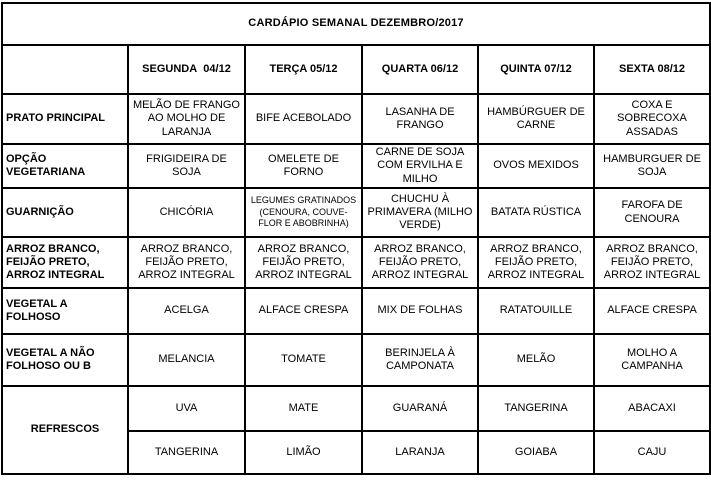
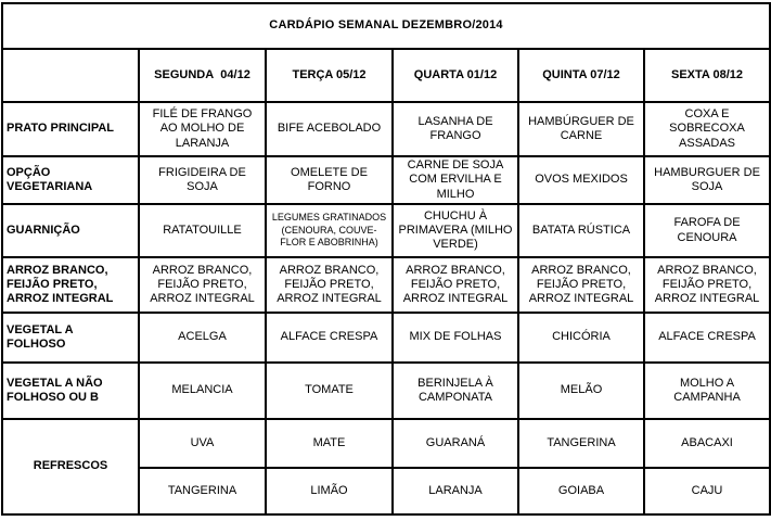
- CARDÁPIO SEMANAL DEZEMBRO/2017
+ CARDÁPIO SEMANAL DEZEMBRO/2014
- 	SEGUNDA 04/12	TERÇA 05/12	QUARTA 06/12	QUINTA 07/12	SEXTA 08/12
+ 	SEGUNDA 04/12	TERÇA 05/12	QUARTA 01/12	QUINTA 07/12	SEXTA 08/12
- PRATO PRINCIPAL	MELÃO DE FRANGO AO MOLHO DE LARANJA	BIFE ACEBOLADO	LASANHA DE FRANGO	HAMBÚRGUER DE CARNE	COXA E SOBRECOXA ASSADAS
+ PRATO PRINCIPAL	FILÉ DE FRANGO AO MOLHO DE LARANJA	BIFE ACEBOLADO	LASANHA DE FRANGO	HAMBÚRGUER DE CARNE	COXA E SOBRECOXA ASSADAS
  OPÇÃO VEGETARIANA	FRIGIDEIRA DE SOJA	OMELETE DE FORNO	CARNE DE SOJA COM ERVILHA E MILHO	OVOS MEXIDOS	HAMBURGUER DE SOJA
- GUARNIÇÃO	CHICÓRIA	LEGUMES GRATINADOS (CENOURA, COUVE-FLOR E ABOBRINHA)	CHUCHU À PRIMAVERA (MILHO VERDE)	BATATA RÚSTICA	FAROFA DE CENOURA
+ GUARNIÇÃO	RATATOUILLE	LEGUMES GRATINADOS (CENOURA, COUVE-FLOR E ABOBRINHA)	CHUCHU À PRIMAVERA (MILHO VERDE)	BATATA RÚSTICA	FAROFA DE CENOURA
  ARROZ BRANCO, FEIJÃO PRETO, ARROZ INTEGRAL	ARROZ BRANCO, FEIJÃO PRETO, ARROZ INTEGRAL	ARROZ BRANCO, FEIJÃO PRETO, ARROZ INTEGRAL	ARROZ BRANCO, FEIJÃO PRETO, ARROZ INTEGRAL	ARROZ BRANCO, FEIJÃO PRETO, ARROZ INTEGRAL	ARROZ BRANCO, FEIJÃO PRETO, ARROZ INTEGRAL
- VEGETAL A FOLHOSO	ACELGA	ALFACE CRESPA	MIX DE FOLHAS	RATATOUILLE	ALFACE CRESPA
+ VEGETAL A FOLHOSO	ACELGA	ALFACE CRESPA	MIX DE FOLHAS	CHICÓRIA	ALFACE CRESPA
  VEGETAL A NÃO FOLHOSO OU B	MELANCIA	TOMATE	BERINJELA À CAMPONATA	MELÃO	MOLHO A CAMPANHA
  REFRESCOS	UVA	MATE	GUARANÁ	TANGERINA	ABACAXI
  TANGERINA	LIMÃO	LARANJA	GOIABA	CAJU
